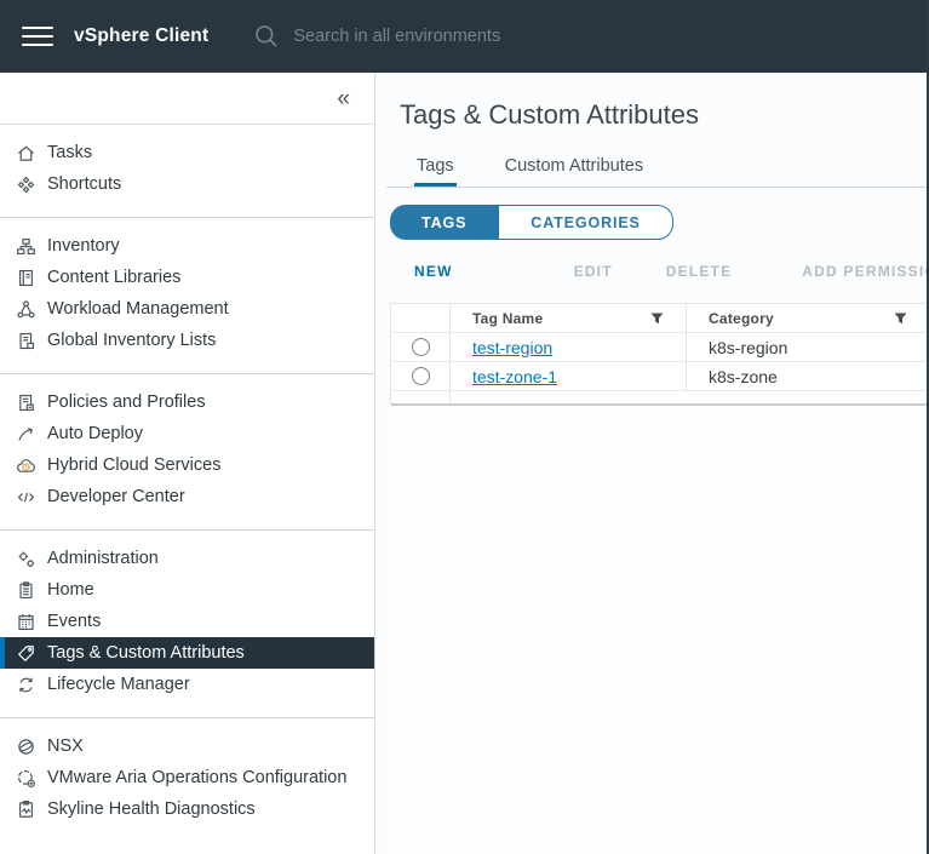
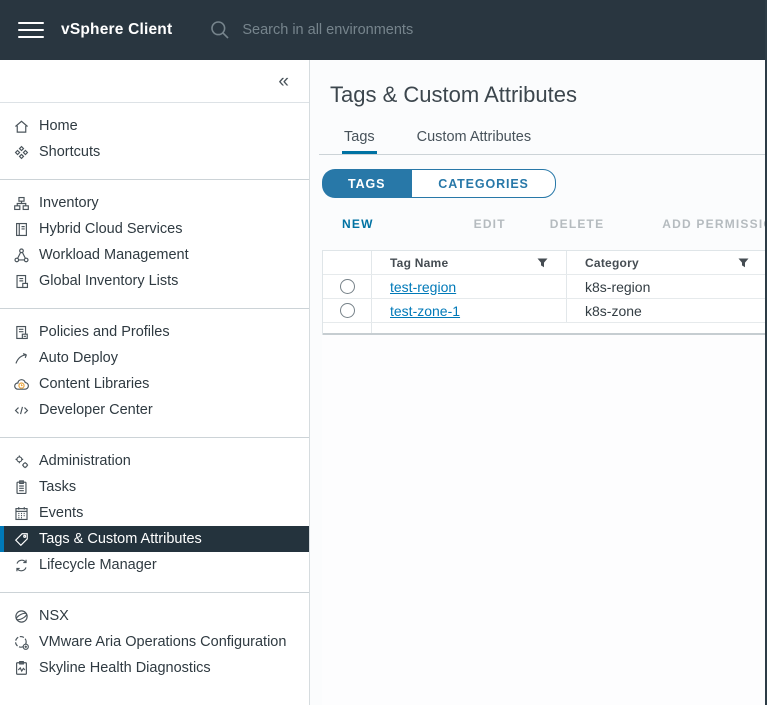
  vSphere Client
  Search in all environments
  «
- Tasks
+ Home
  Shortcuts
  Inventory
- Content Libraries
+ Hybrid Cloud Services
  Workload Management
  Global Inventory Lists
  Policies and Profiles
  Auto Deploy
- Hybrid Cloud Services
+ Content Libraries
  Developer Center
  Administration
- Home
+ Tasks
  Events
  Tags & Custom Attributes
  Lifecycle Manager
  NSX
  VMware Aria Operations Configuration
  Skyline Health Diagnostics
  Tags & Custom Attributes
  Tags
  Custom Attributes
  TAGS
  CATEGORIES
  NEW
  EDIT
  DELETE
  ADD PERMISSI
  Tag Name
  Category
  test-region
  k8s-region
  test-zone-1
  k8s-zone
